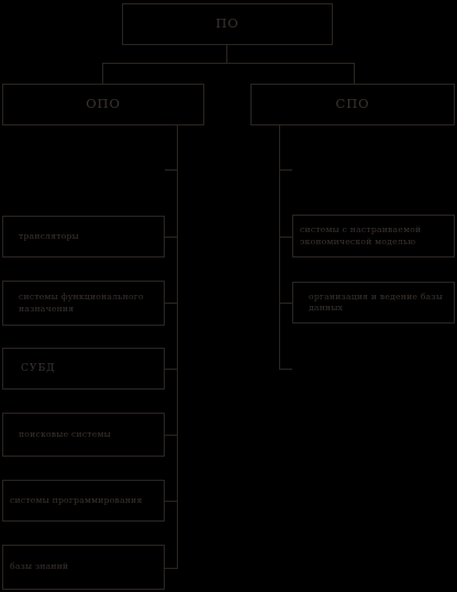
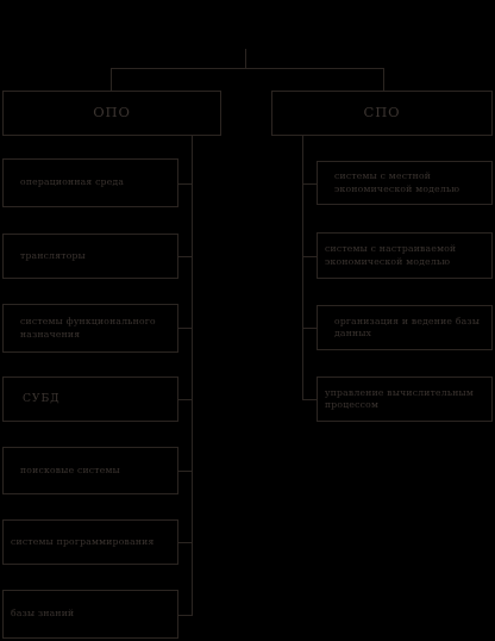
- ПО
  ОПО
  СПО
+ операционная среда
  трансляторы
  системы функционального назначения
  СУБД
  поисковые системы
  системы программирования
  базы знаний
+ системы с местной экономической моделью
  системы с настраиваемой экономической моделью
  организация и ведение базы данных
+ управление вычислительным процессом
